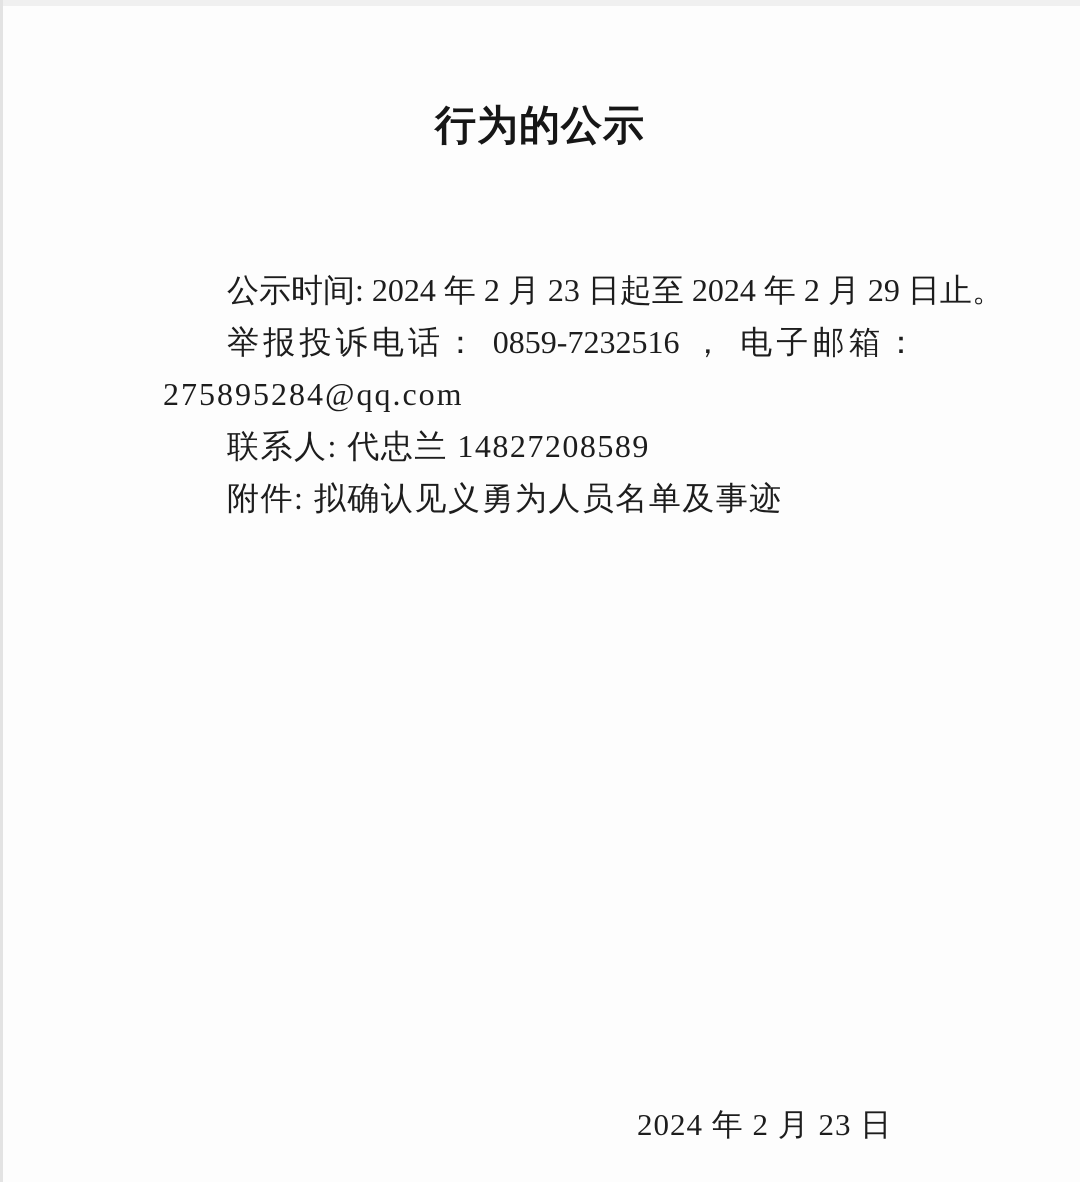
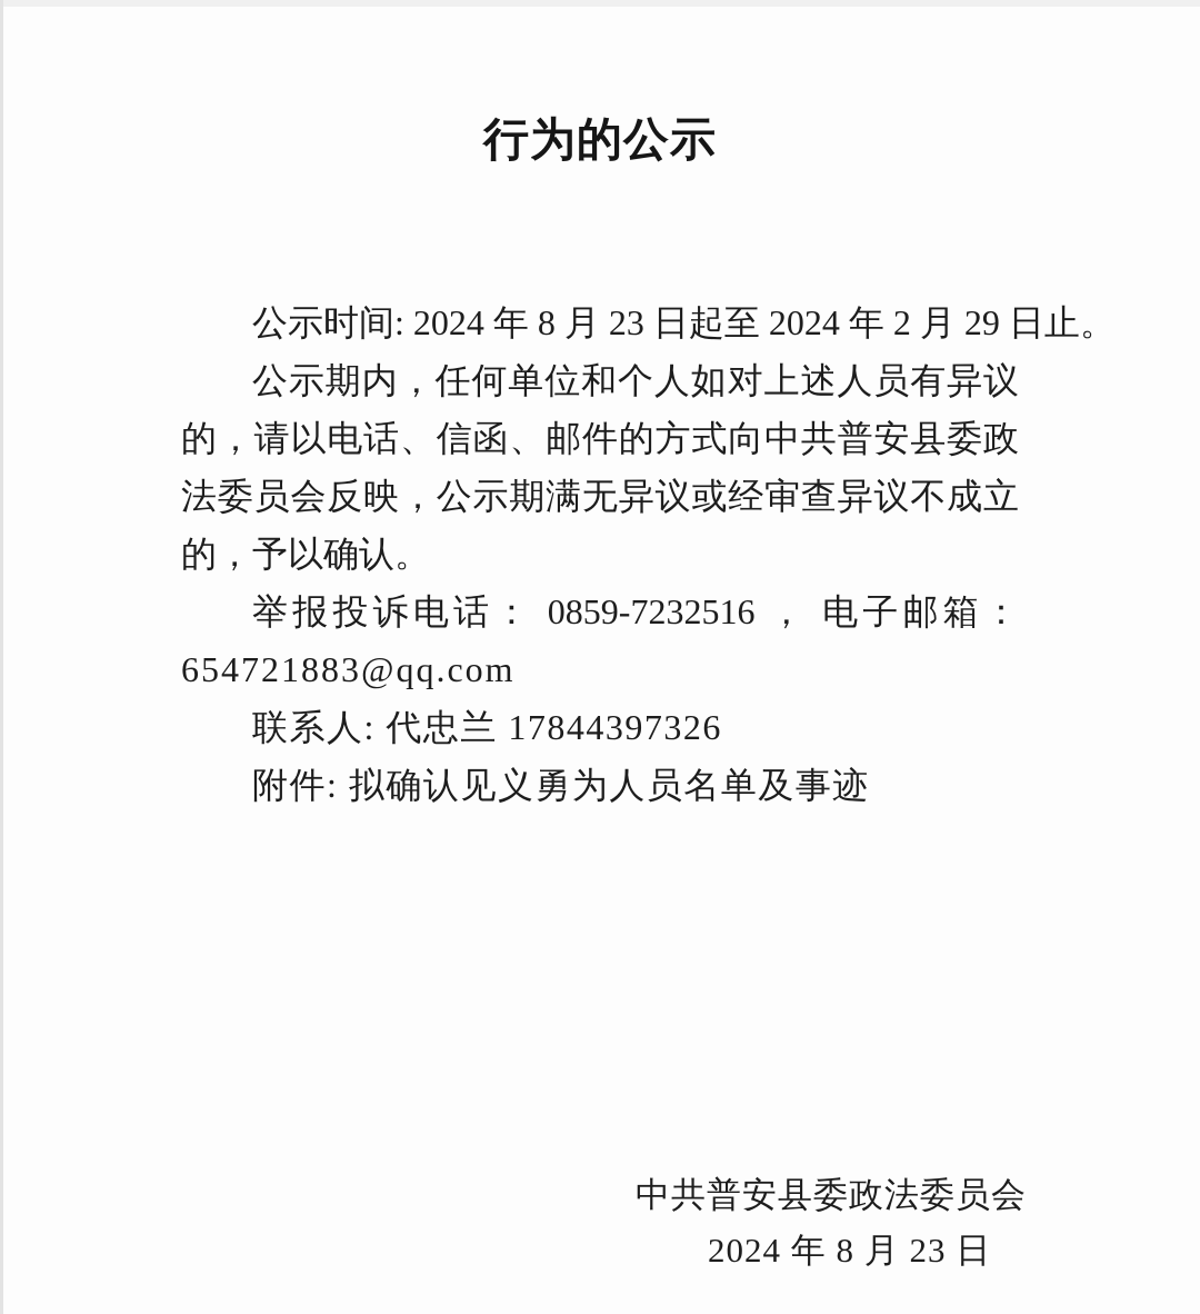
  行为的公示
- 公示时间: 2024 年 2 月 23 日起至 2024 年 2 月 29 日止。
+ 公示时间: 2024 年 8 月 23 日起至 2024 年 2 月 29 日止。
+ 公示期内，任何单位和个人如对上述人员有异议的，请以电话、信函、邮件的方式向中共普安县委政法委员会反映，公示期满无异议或经审查异议不成立的，予以确认。
  举报投诉电话： 0859-7232516 ， 电子邮箱：
- 275895284@qq.com
+ 654721883@qq.com
- 联系人: 代忠兰 14827208589
+ 联系人: 代忠兰 17844397326
  附件: 拟确认见义勇为人员名单及事迹
+ 中共普安县委政法委员会
- 2024 年 2 月 23 日
+ 2024 年 8 月 23 日
